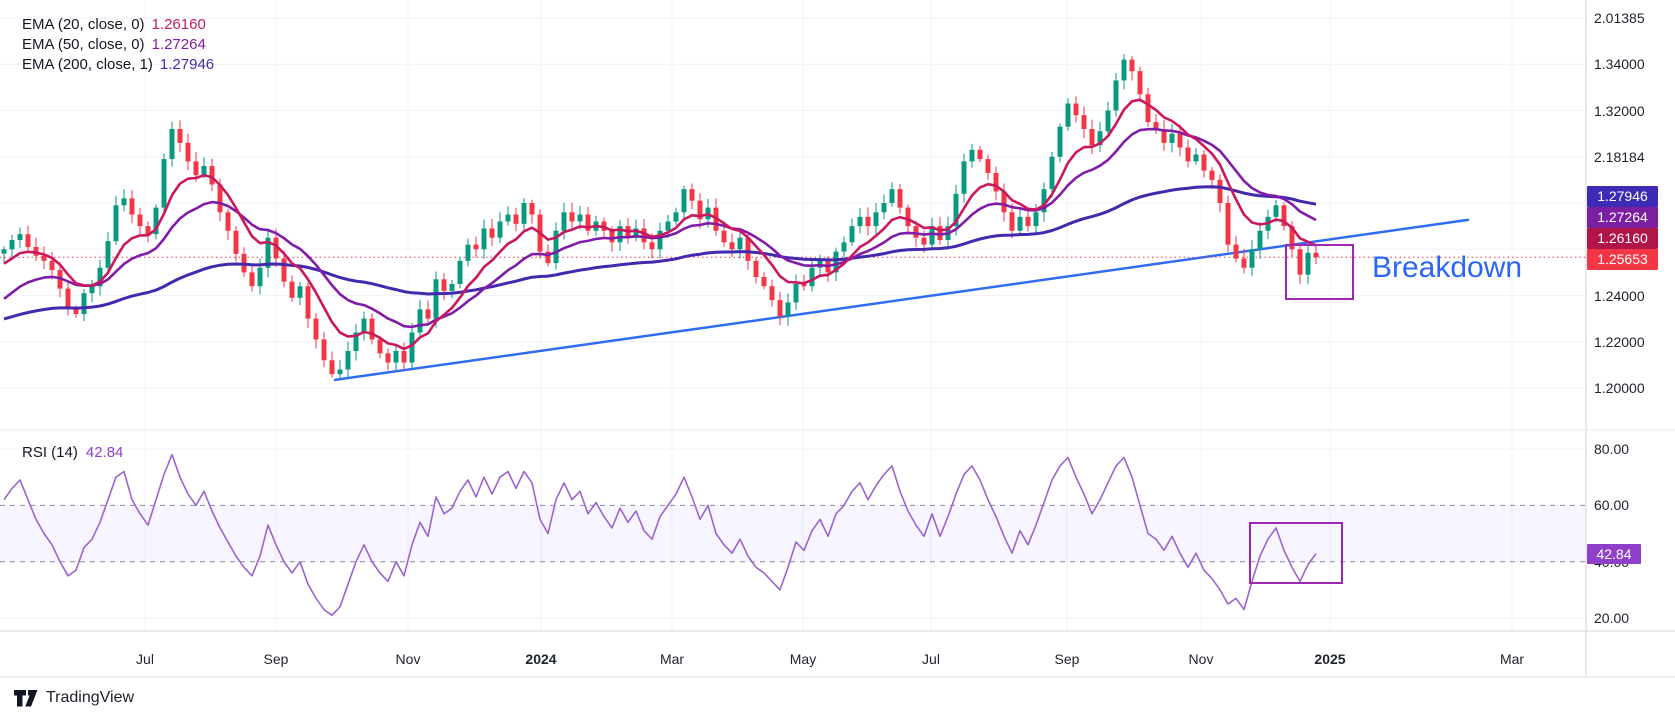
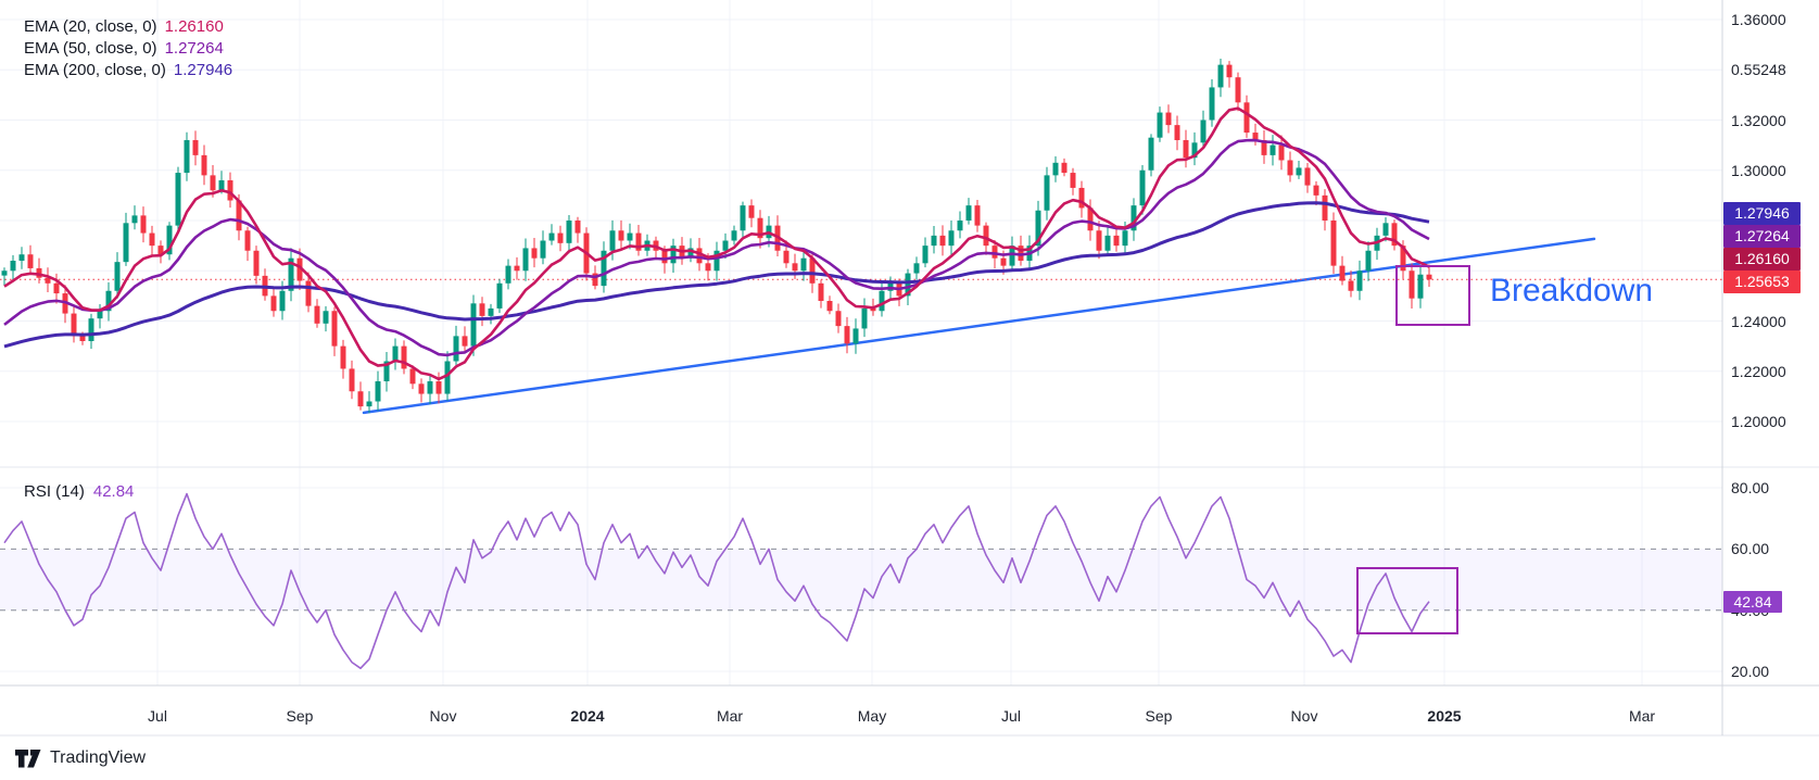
  EMA (20, close, 0) 1.26160
  EMA (50, close, 0) 1.27264
- EMA (200, close, 1) 1.27946
+ EMA (200, close, 0) 1.27946
  RSI (14) 42.84
  Breakdown
- 2.01385
+ 1.36000
- 1.34000
+ 0.55248
  1.32000
- 2.18184
+ 1.30000
  1.24000
  1.22000
  1.20000
  80.00
  60.00
  20.00
  Jul
  Sep
  Nov
  2024
  Mar
  May
  Jul
  Sep
  Nov
  2025
  Mar
  1.27946
  1.27264
  1.26160
  1.25653
  42.84
  TradingView
